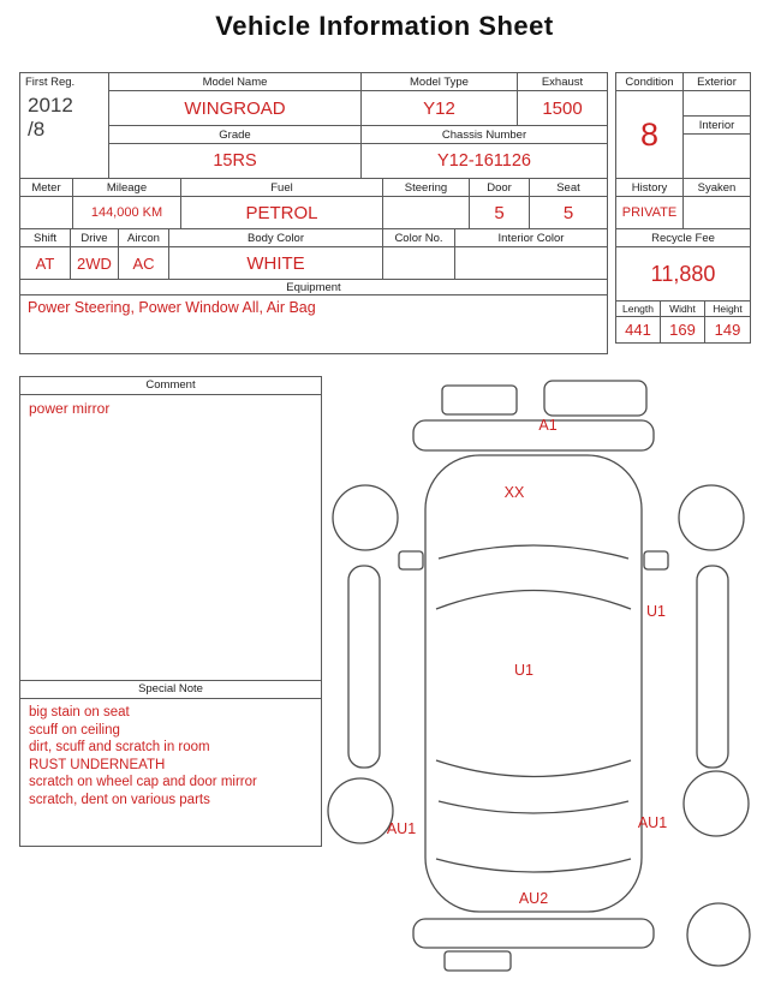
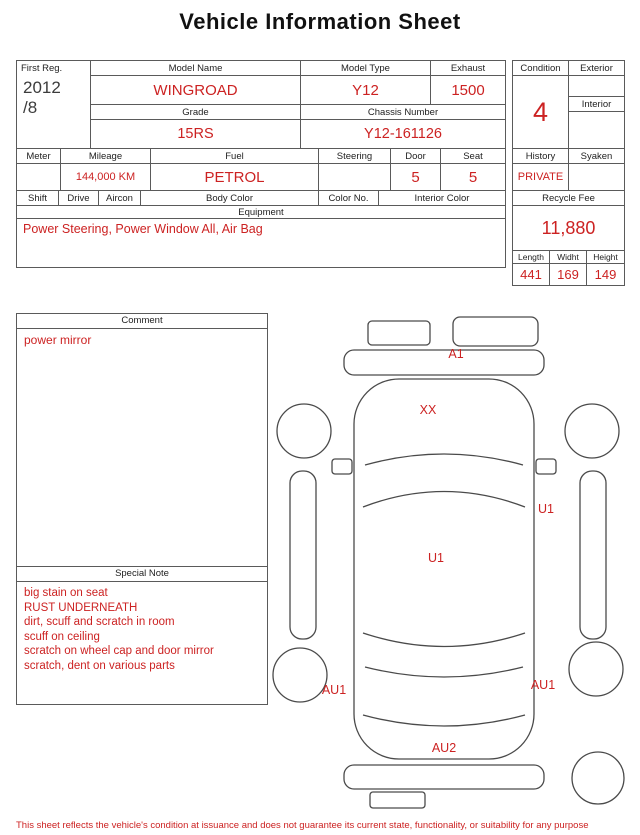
  Vehicle Information Sheet
  First Reg. 2012 /8	Model Name	Model Type	Exhaust
  WINGROAD	Y12	1500
  Grade	Chassis Number
  15RS	Y12-161126
  Meter	Mileage	Fuel	Steering	Door	Seat
  	144,000 KM	PETROL		5	5
  Shift	Drive	Aircon	Body Color	Color No.	Interior Color
- AT	2WD	AC	WHITE
  Equipment
  Power Steering, Power Window All, Air Bag
  Condition	Exterior
- 8
+ 4
  Interior
  History	Syaken
  PRIVATE
  Recycle Fee
  11,880
  Length	Widht	Height
  441	169	149
  Comment
  power mirror
  Special Note
  big stain on seat
- scuff on ceiling
+ RUST UNDERNEATH
  dirt, scuff and scratch in room
- RUST UNDERNEATH
+ scuff on ceiling
  scratch on wheel cap and door mirror
  scratch, dent on various parts
  A1
  XX
  U1
  U1
  AU1
  AU1
  AU2
+ This sheet reflects the vehicle's condition at issuance and does not guarantee its current state, functionality, or suitability for any purpose
